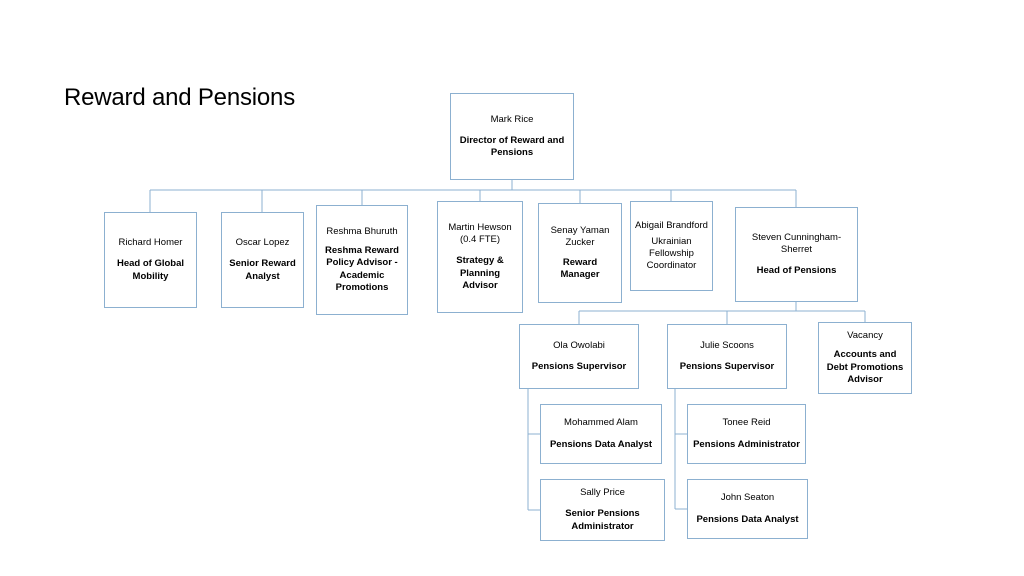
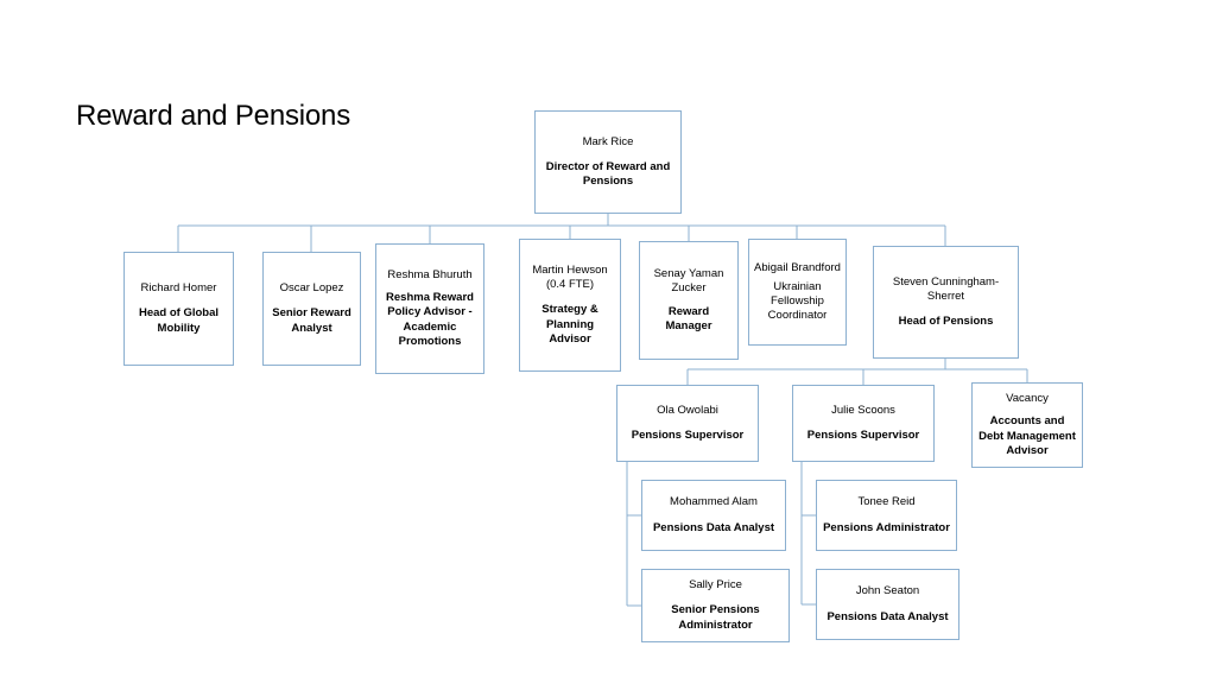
  Reward and Pensions
  Mark Rice
  Director of Reward and Pensions
  Richard Homer
  Head of Global Mobility
  Oscar Lopez
  Senior Reward Analyst
  Reshma Bhuruth
  Reshma Reward Policy Advisor - Academic Promotions
  Martin Hewson (0.4 FTE)
  Strategy & Planning Advisor
  Senay Yaman Zucker
  Reward Manager
  Abigail Brandford
  Ukrainian Fellowship Coordinator
  Steven Cunningham-Sherret
  Head of Pensions
  Ola Owolabi
  Pensions Supervisor
  Julie Scoons
  Pensions Supervisor
  Vacancy
- Accounts and Debt Promotions Advisor
+ Accounts and Debt Management Advisor
  Mohammed Alam
  Pensions Data Analyst
  Tonee Reid
  Pensions Administrator
  Sally Price
  Senior Pensions Administrator
  John Seaton
  Pensions Data Analyst
